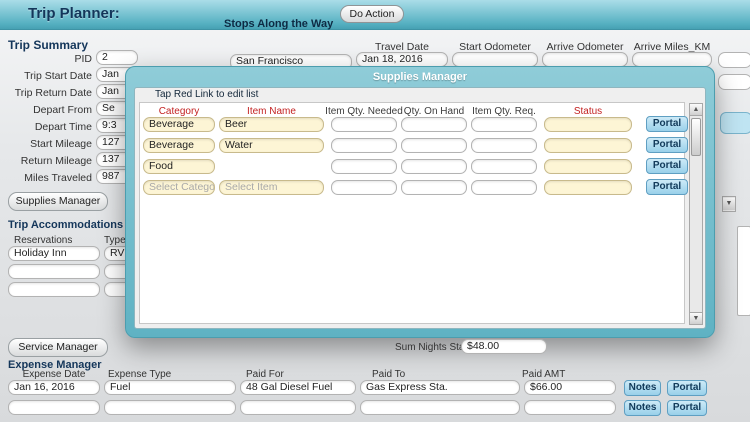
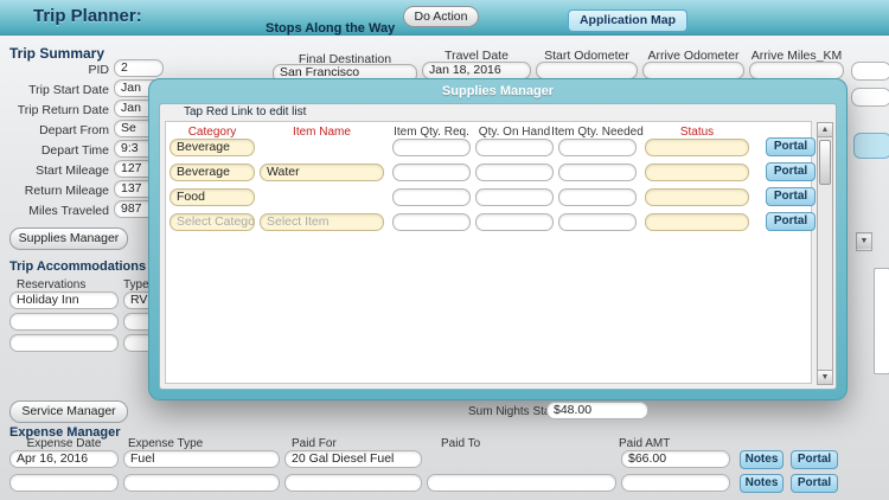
  Trip Planner:
  Stops Along the Way
  Do Action
+ Application Map
+ Final Destination
  San Francisco
  Travel Date
  Jan 18, 2016
  Start Odometer
  Arrive Odometer
  Arrive Miles_KM
  Trip Summary
  PID
  2
  Trip Start Date
  Jan
  Trip Return Date
  Jan
  Depart From
  Se
  Depart Time
  9:3
  Start Mileage
  127
  Return Mileage
  137
  Miles Traveled
  987
  Supplies Manager
  Trip Accommodations
  Reservations
  Type
  Holiday Inn
  RV
  Supplies Manager
  Tap Red Link to edit list
  Category
  Item Name
- Item Qty. Needed
+ Item Qty. Req.
  Qty. On Hand
- Item Qty. Req.
+ Item Qty. Needed
  Status
  Beverage
- Beer
  Portal
  Beverage
  Water
  Portal
  Food
  Portal
  Select Catego
  Select Item
  Portal
  Service Manager
  Sum Nights St
  $48.00
  Expense Manager
  Expense Date
  Expense Type
  Paid For
  Paid To
  Paid AMT
- Jan 16, 2016
+ Apr 16, 2016
  Fuel
- 48 Gal Diesel Fuel
+ 20 Gal Diesel Fuel
- Gas Express Sta.
  $66.00
  Notes
  Portal
  Notes
  Portal
